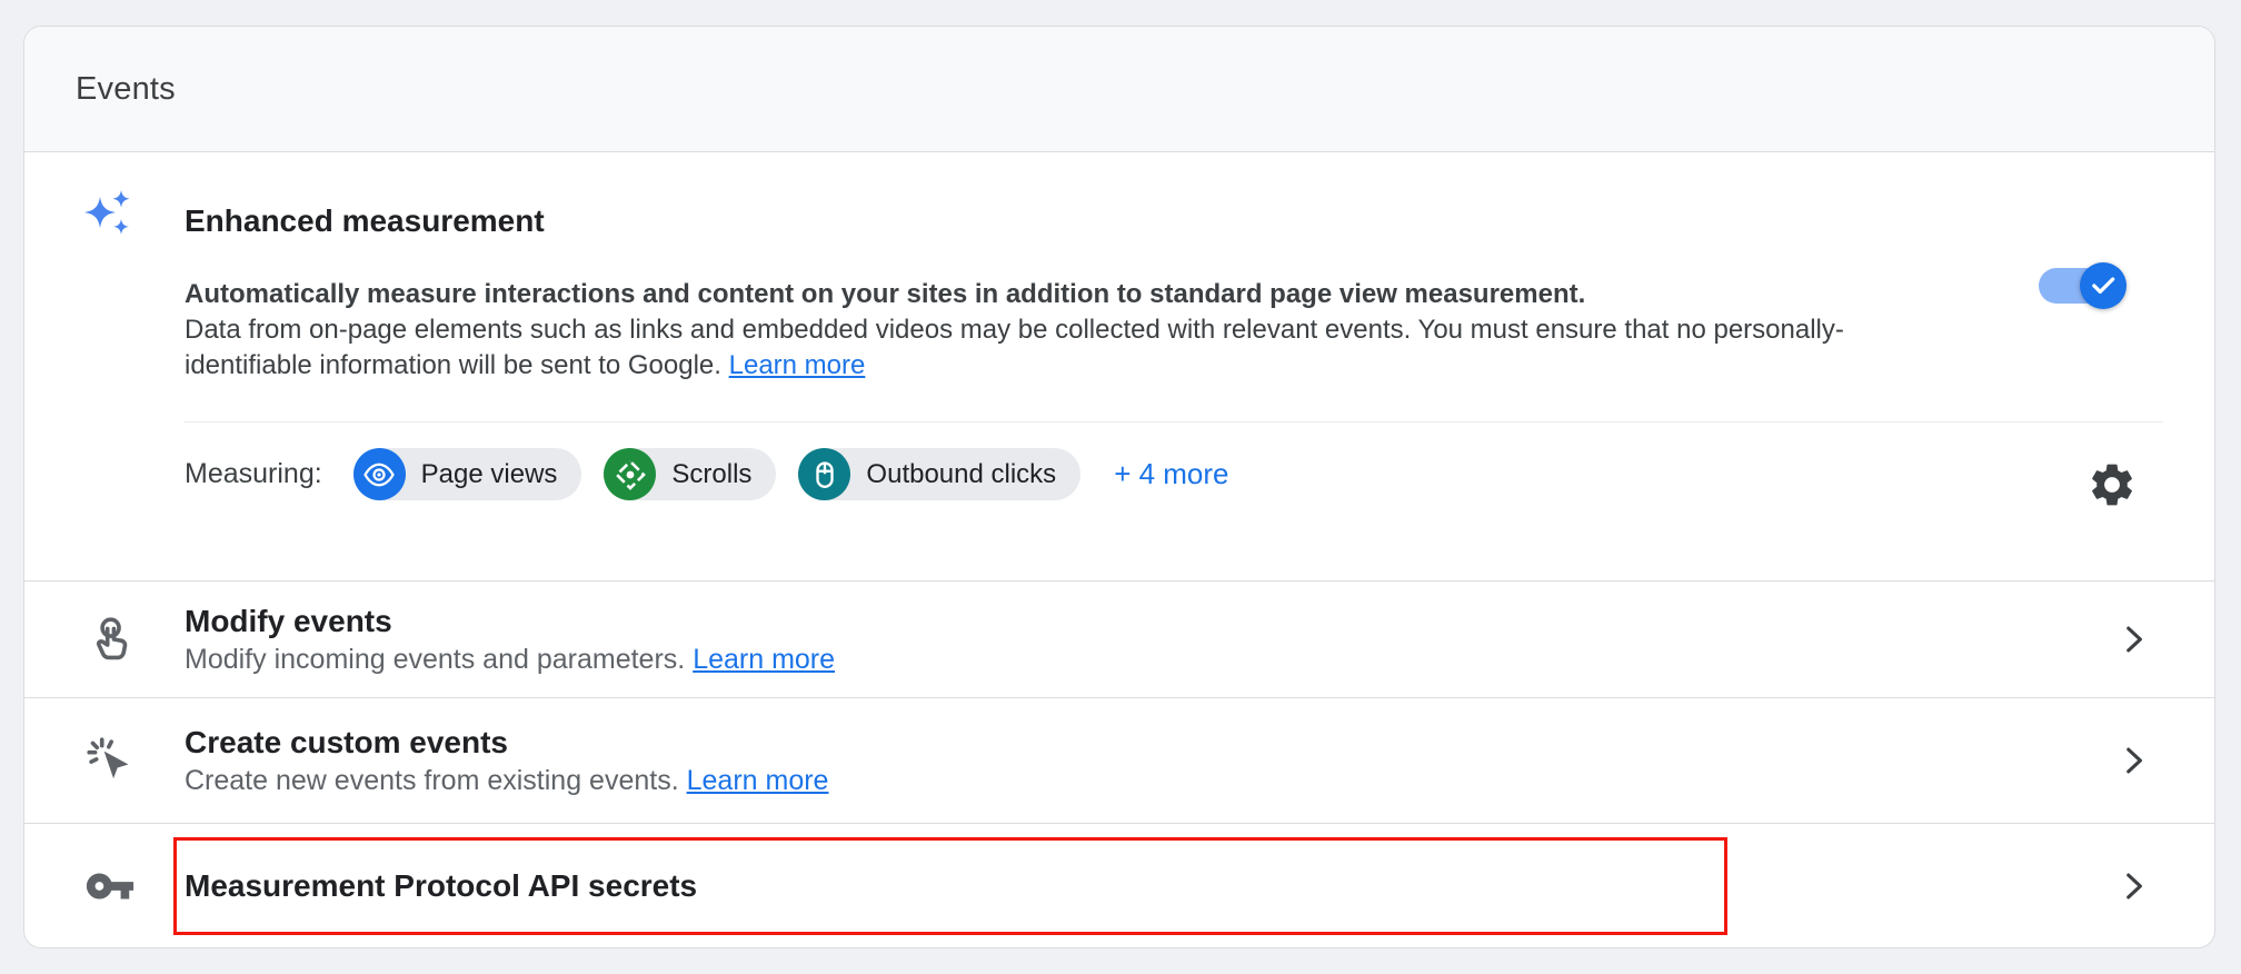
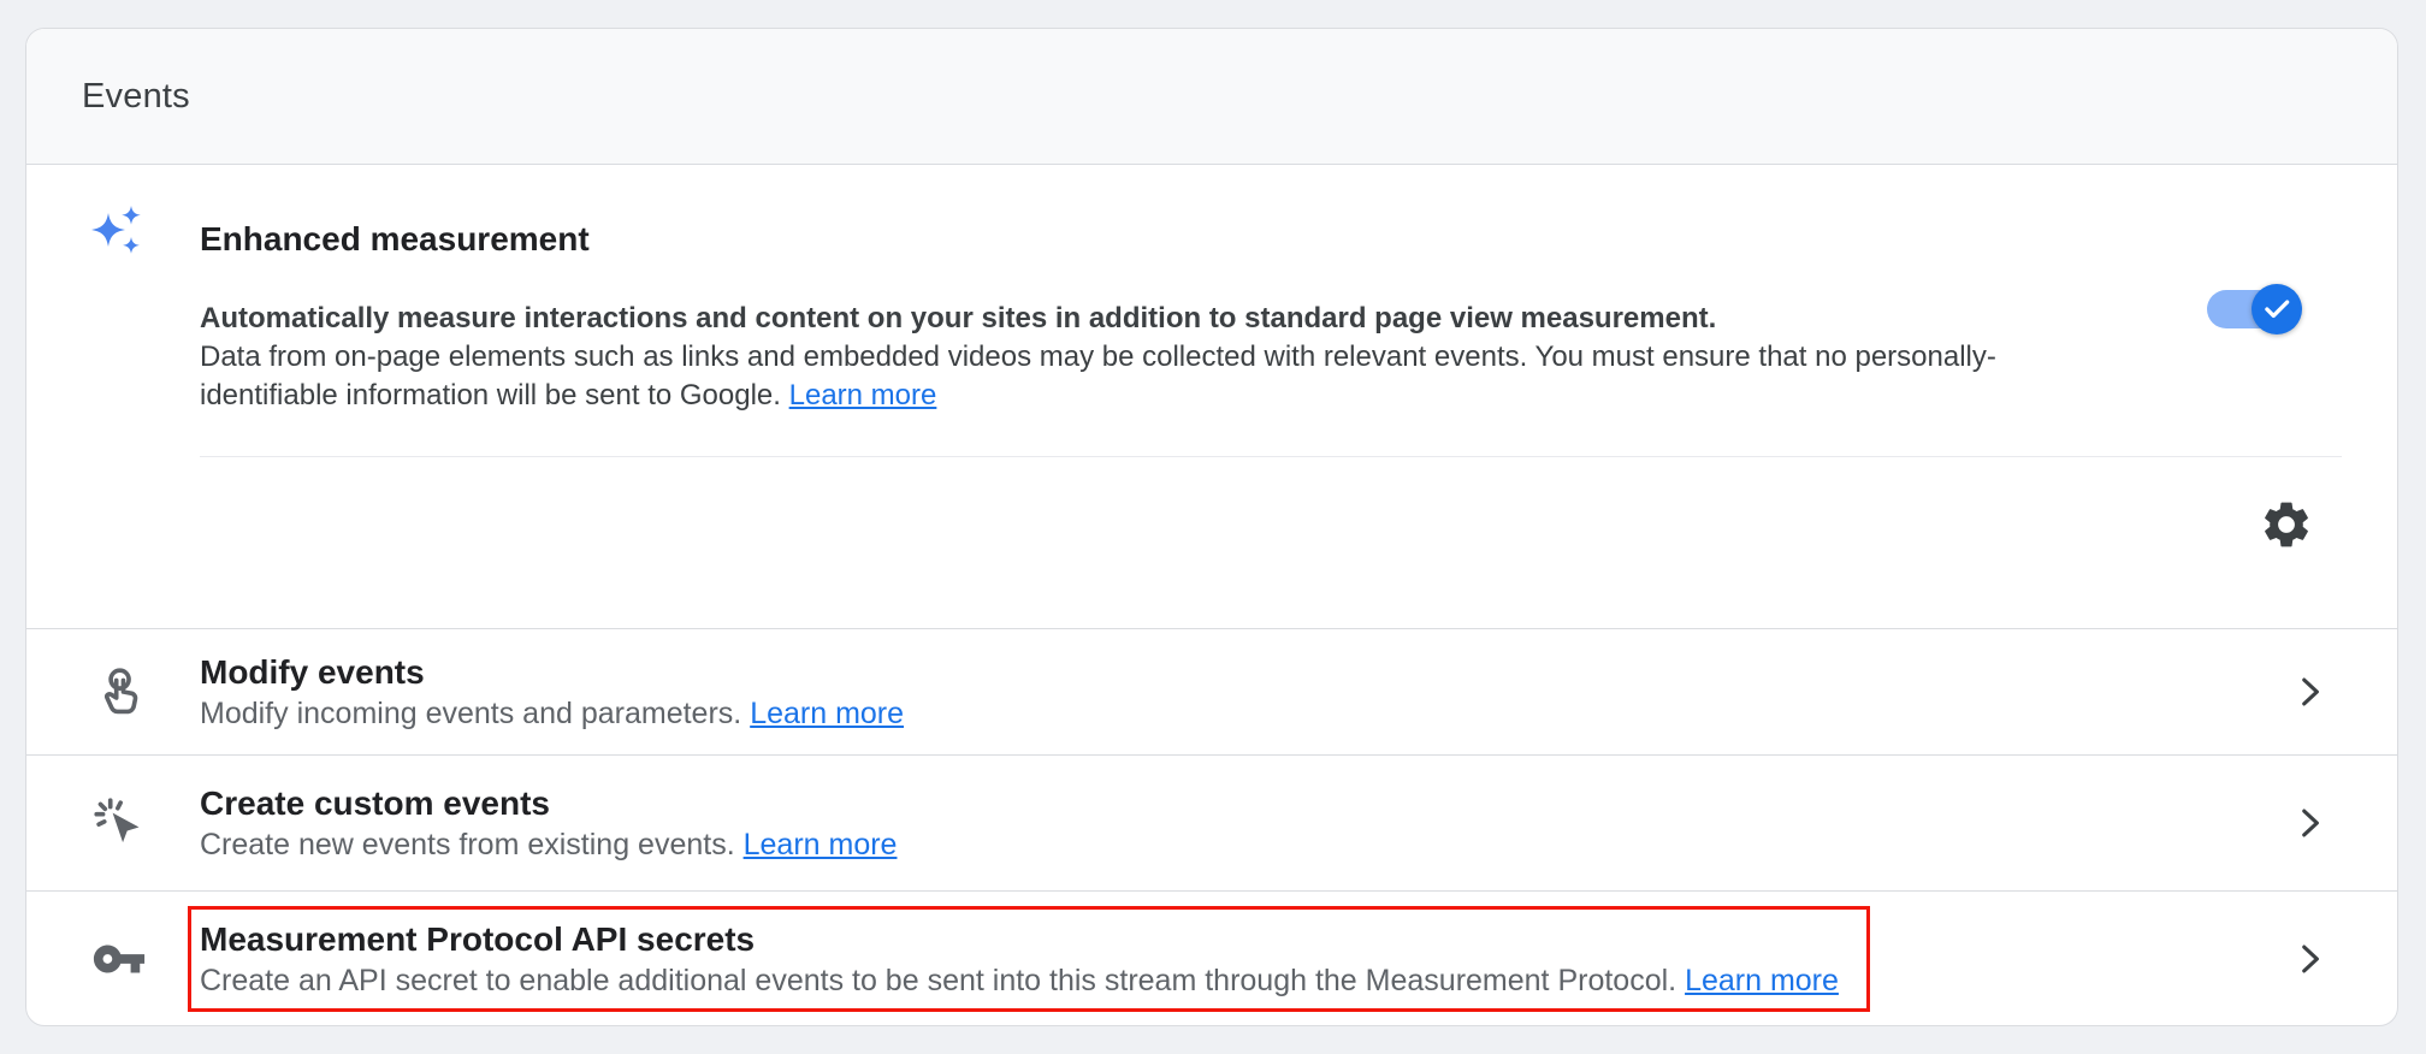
  Events
  Enhanced measurement
  Automatically measure interactions and content on your sites in addition to standard page view measurement.
  Data from on-page elements such as links and embedded videos may be collected with relevant events. You must ensure that no personally-
  identifiable information will be sent to Google. Learn more
- Measuring:
- Page views
- Scrolls
- Outbound clicks
- + 4 more
  Modify events
  Modify incoming events and parameters. Learn more
  Create custom events
  Create new events from existing events. Learn more
  Measurement Protocol API secrets
+ Create an API secret to enable additional events to be sent into this stream through the Measurement Protocol. Learn more
